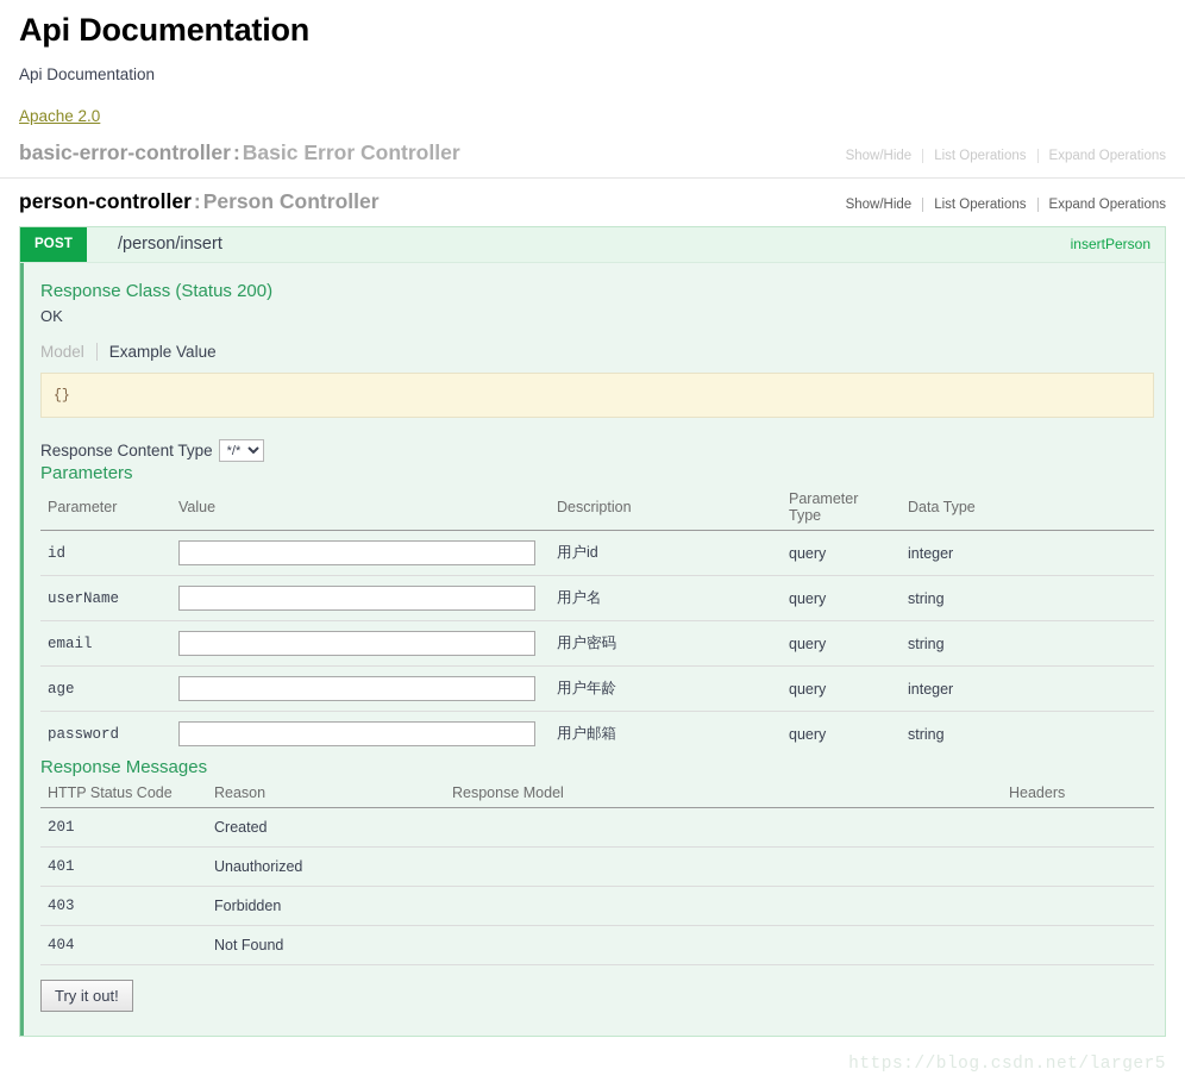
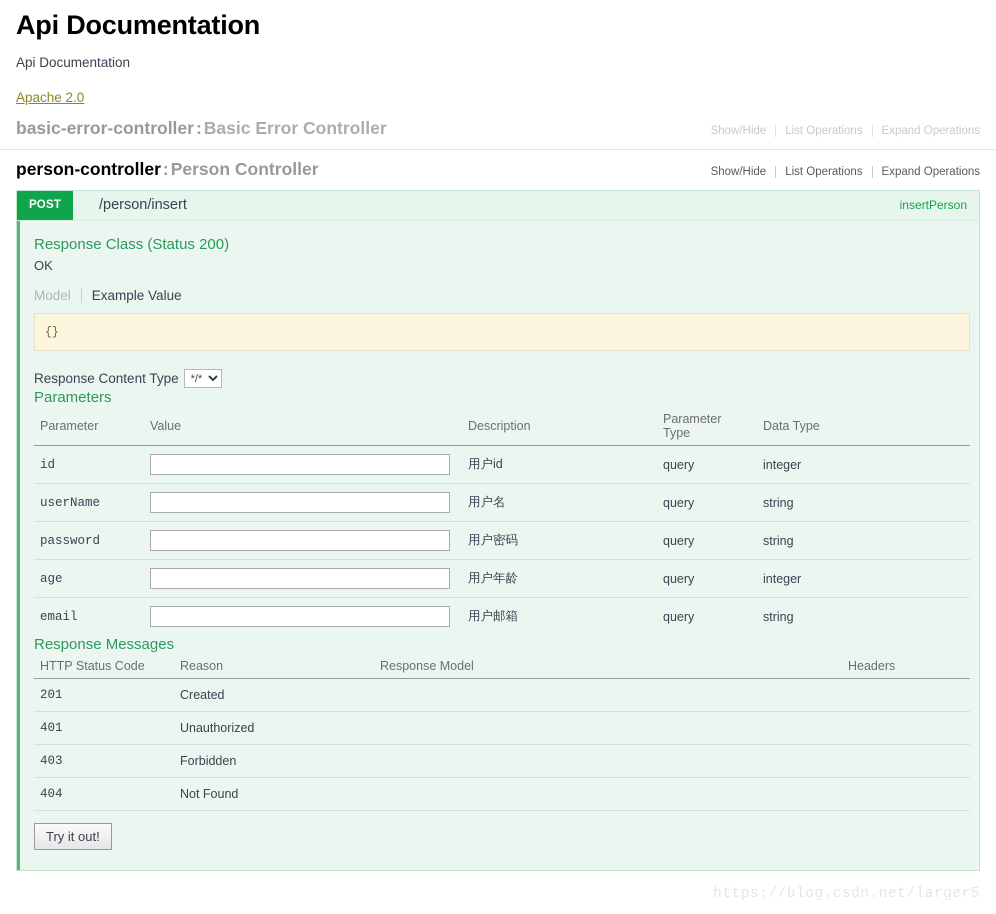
  Api Documentation
  Api Documentation
  Apache 2.0
  basic-error-controller:Basic Error Controller
  Show/Hide
  List Operations
  Expand Operations
  person-controller:Person Controller
  Show/Hide
  List Operations
  Expand Operations
  POST
  /person/insert
  insertPerson
  Response Class (Status 200)
  OK
  Model
  Example Value
  {}
  Response Content Type
  */*
  Parameters
  Parameter	Value	Description	Parameter Type	Data Type
  id		用户id	query	integer
  userName		用户名	query	string
- email		用户密码	query	string
+ password		用户密码	query	string
  age		用户年龄	query	integer
- password		用户邮箱	query	string
+ email		用户邮箱	query	string
  Response Messages
  HTTP Status Code	Reason	Response Model	Headers
  201	Created
  401	Unauthorized
  403	Forbidden
  404	Not Found
  Try it out!
  https://blog.csdn.net/larger5
